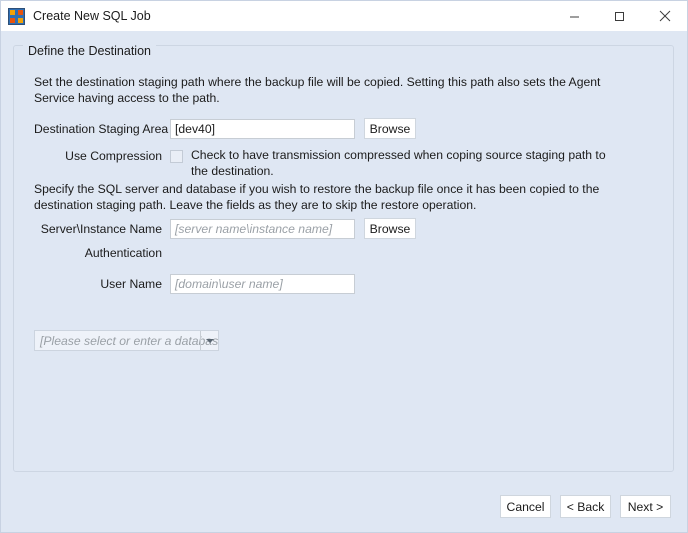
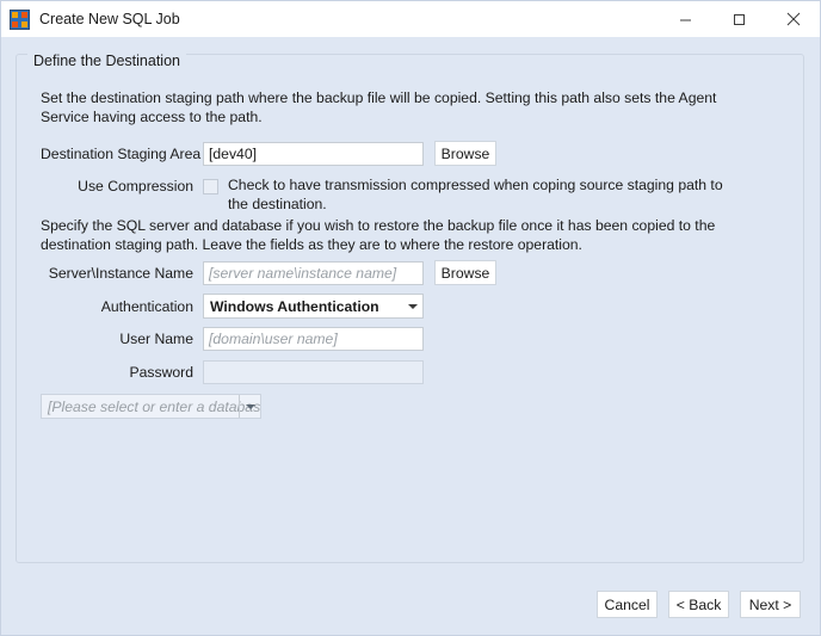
  Create New SQL Job
  Define the Destination
  Set the destination staging path where the backup file will be copied. Setting this path also sets the Agent Service having access to the path.
  Destination Staging Area
  [dev40]
  Browse
  Use Compression
  Check to have transmission compressed when coping source staging path to the destination.
- Specify the SQL server and database if you wish to restore the backup file once it has been copied to the destination staging path. Leave the fields as they are to skip the restore operation.
+ Specify the SQL server and database if you wish to restore the backup file once it has been copied to the destination staging path. Leave the fields as they are to where the restore operation.
  Server\Instance Name
  [server name\instance name]
  Browse
  Authentication
+ Windows Authentication
  User Name
  [domain\user name]
+ Password
  [Please select or enter a databas
  Cancel
  < Back
  Next >
